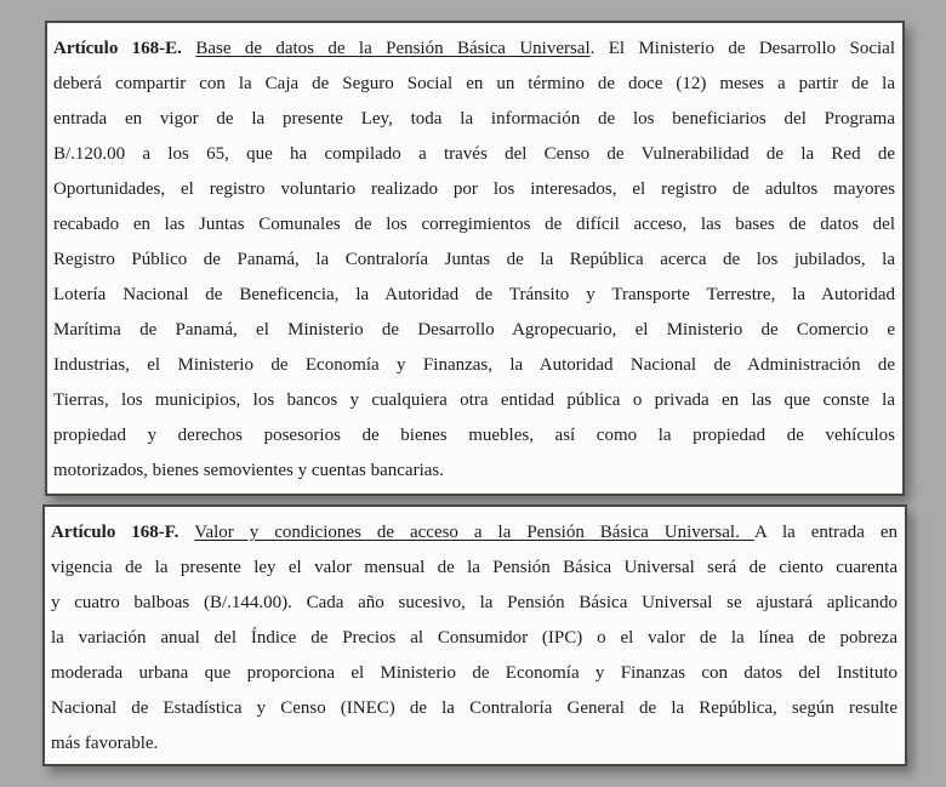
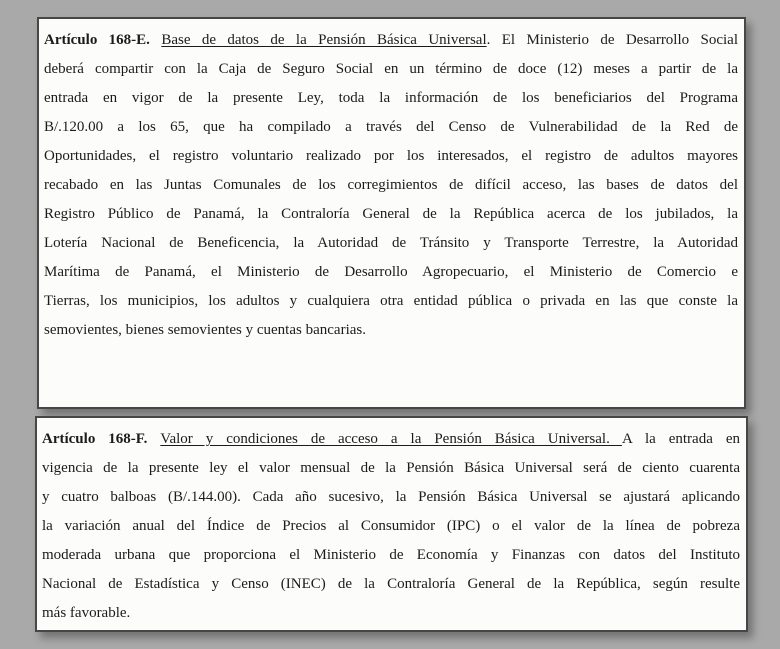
  Artículo 168-E. Base de datos de la Pensión Básica Universal. El Ministerio de Desarrollo Social
  deberá compartir con la Caja de Seguro Social en un término de doce (12) meses a partir de la
  entrada en vigor de la presente Ley, toda la información de los beneficiarios del Programa
  B/.120.00 a los 65, que ha compilado a través del Censo de Vulnerabilidad de la Red de
  Oportunidades, el registro voluntario realizado por los interesados, el registro de adultos mayores
  recabado en las Juntas Comunales de los corregimientos de difícil acceso, las bases de datos del
- Registro Público de Panamá, la Contraloría Juntas de la República acerca de los jubilados, la
+ Registro Público de Panamá, la Contraloría General de la República acerca de los jubilados, la
  Lotería Nacional de Beneficencia, la Autoridad de Tránsito y Transporte Terrestre, la Autoridad
  Marítima de Panamá, el Ministerio de Desarrollo Agropecuario, el Ministerio de Comercio e
- Industrias, el Ministerio de Economía y Finanzas, la Autoridad Nacional de Administración de
- Tierras, los municipios, los bancos y cualquiera otra entidad pública o privada en las que conste la
+ Tierras, los municipios, los adultos y cualquiera otra entidad pública o privada en las que conste la
- propiedad y derechos posesorios de bienes muebles, así como la propiedad de vehículos
- motorizados, bienes semovientes y cuentas bancarias.
+ semovientes, bienes semovientes y cuentas bancarias.
  Artículo 168-F. Valor y condiciones de acceso a la Pensión Básica Universal. A la entrada en
  vigencia de la presente ley el valor mensual de la Pensión Básica Universal será de ciento cuarenta
  y cuatro balboas (B/.144.00). Cada año sucesivo, la Pensión Básica Universal se ajustará aplicando
  la variación anual del Índice de Precios al Consumidor (IPC) o el valor de la línea de pobreza
  moderada urbana que proporciona el Ministerio de Economía y Finanzas con datos del Instituto
  Nacional de Estadística y Censo (INEC) de la Contraloría General de la República, según resulte
  más favorable.
